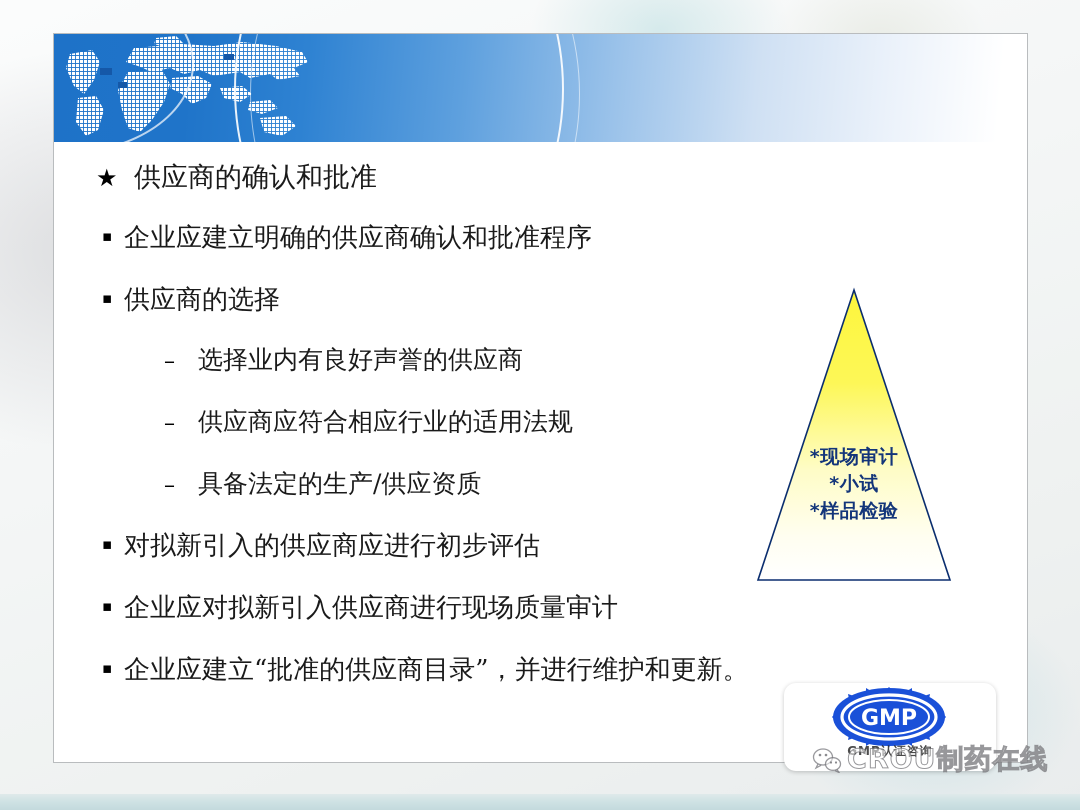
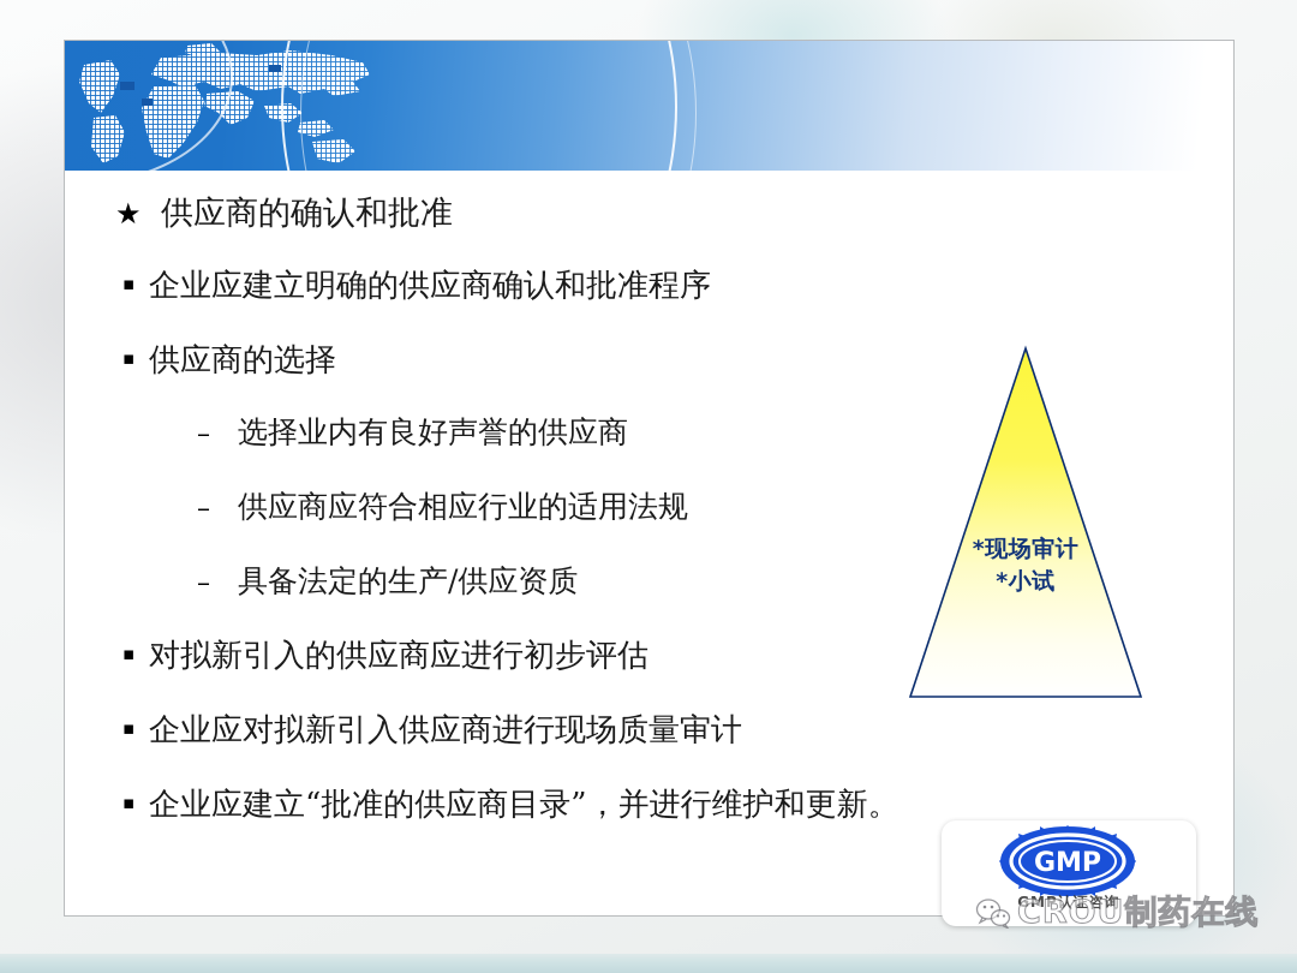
  ★
  供应商的确认和批准
  ▪
  企业应建立明确的供应商确认和批准程序
  ▪
  供应商的选择
  –
  选择业内有良好声誉的供应商
  –
  供应商应符合相应行业的适用法规
  –
  具备法定的生产/供应资质
  ▪
  对拟新引入的供应商应进行初步评估
  ▪
  企业应对拟新引入供应商进行现场质量审计
  ▪
  企业应建立“批准的供应商目录”，并进行维护和更新。
  *现场审计
  *小试
- *样品检验
  GMP
  GMP认证咨询
  CROU制药在线
